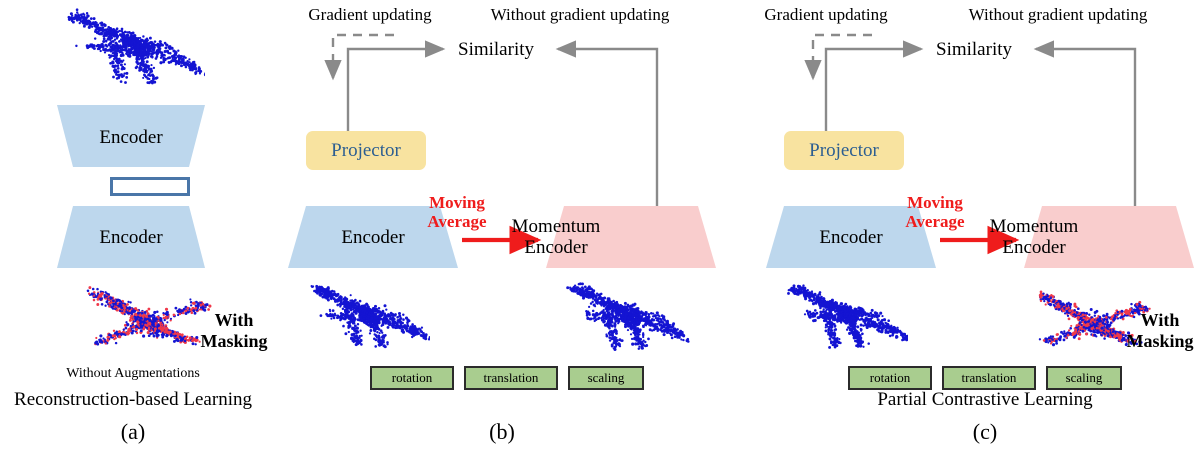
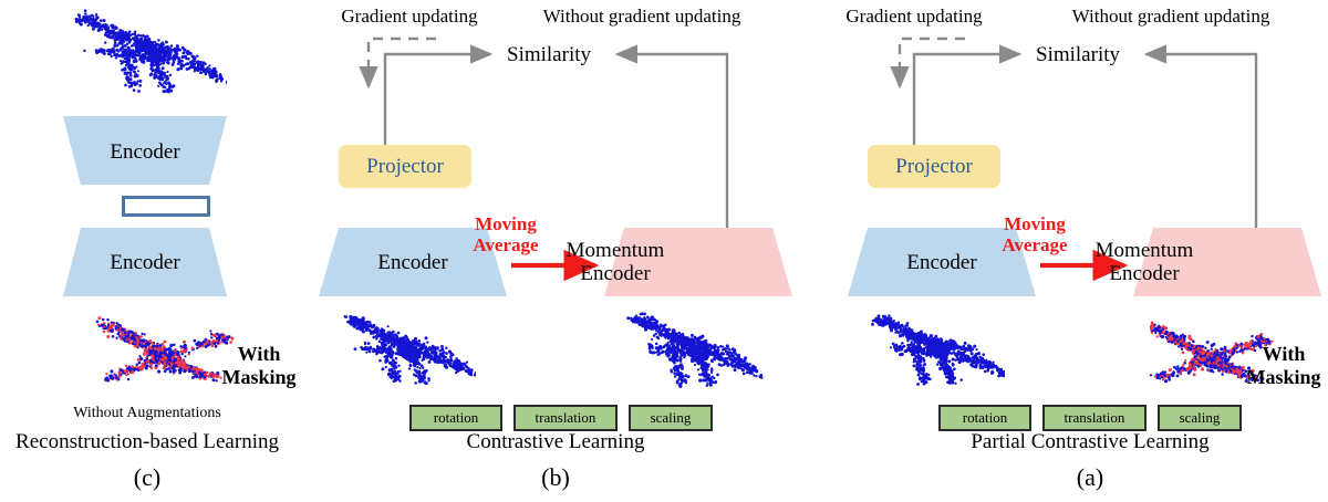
  Encoder
  Encoder
  With
  Masking
  Without Augmentations
  Reconstruction-based Learning
- (a)
+ (c)
  Gradient updating
  Without gradient updating
  Similarity
  Projector
  Encoder
  Moving
  Average
  Momentum
  Encoder
  rotation
  translation
  scaling
+ Contrastive Learning
  (b)
  Gradient updating
  Without gradient updating
  Similarity
  Projector
  Encoder
  Moving
  Average
  Momentum
  Encoder
  With
  Masking
  rotation
  translation
  scaling
  Partial Contrastive Learning
- (c)
+ (a)
